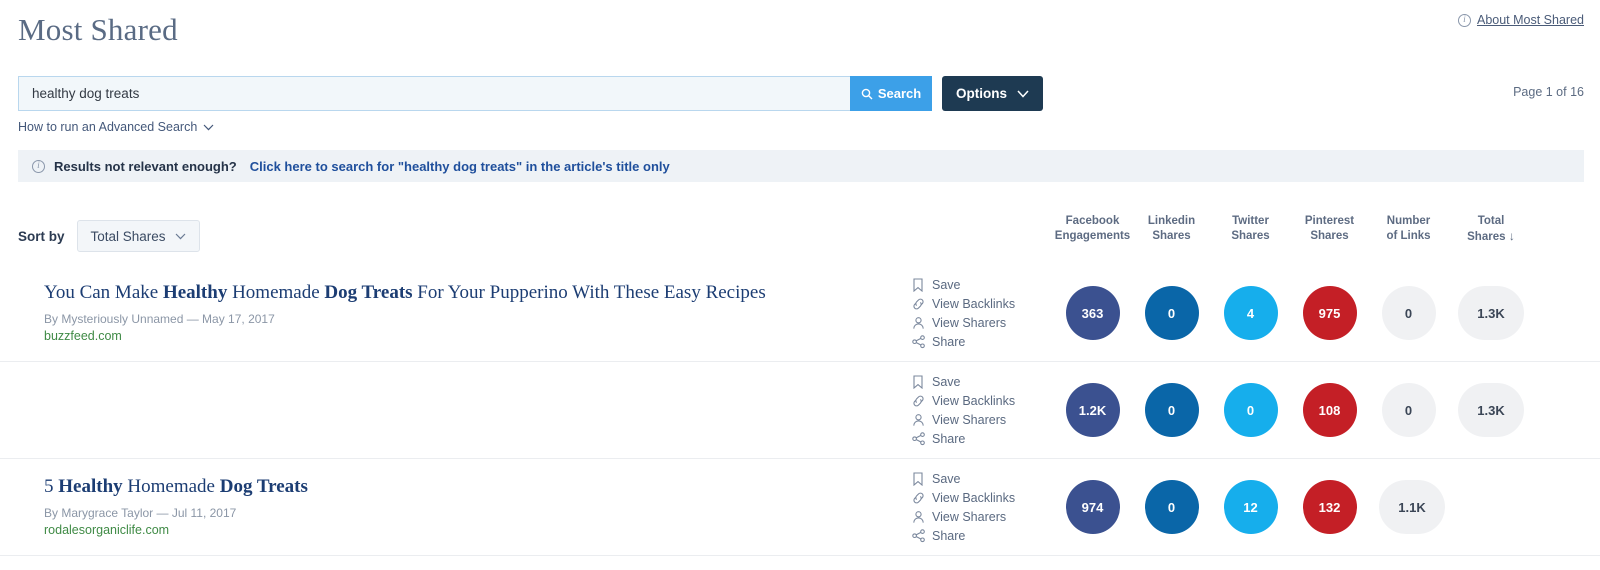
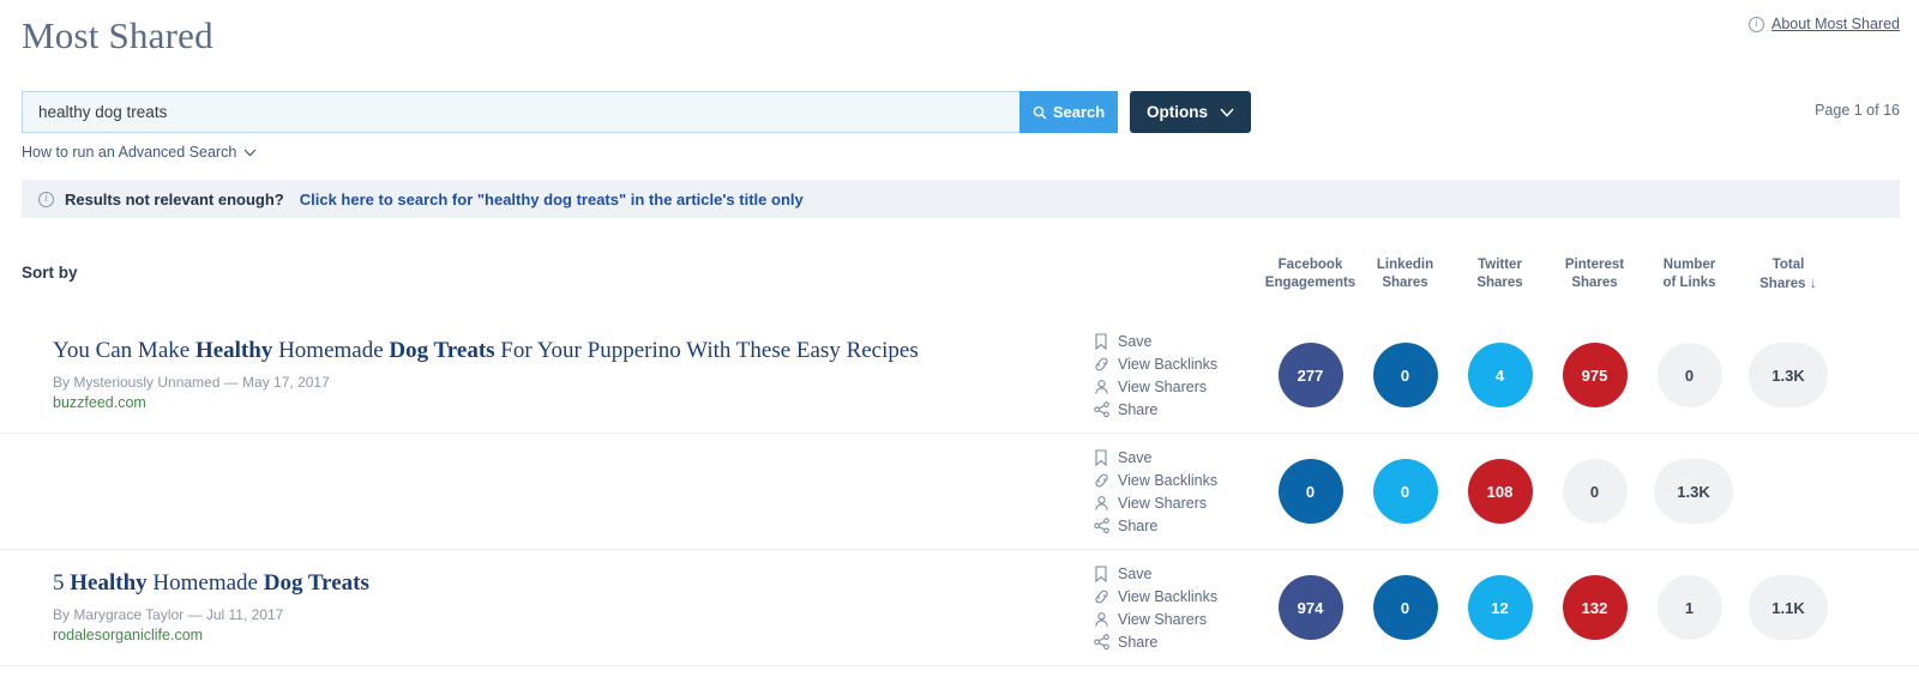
  Most Shared
  i
  About Most Shared
  healthy dog treats
  Search
  Options
  Page 1 of 16
  How to run an Advanced Search
  i
  Results not relevant enough?
  Click here to search for "healthy dog treats" in the article's title only
  Sort by
- Total Shares
  Facebook
  Engagements
  Linkedin
  Shares
  Twitter
  Shares
  Pinterest
  Shares
  Number
  of Links
  Total
  Shares ↓
  You Can Make Healthy Homemade Dog Treats For Your Pupperino With These Easy Recipes
  By Mysteriously Unnamed — May 17, 2017
  buzzfeed.com
  Save
  View Backlinks
  View Sharers
  Share
- 363
+ 277
  0
  4
  975
  0
  1.3K
  Save
  View Backlinks
  View Sharers
  Share
- 1.2K
  0
  0
  108
  0
  1.3K
  5 Healthy Homemade Dog Treats
  By Marygrace Taylor — Jul 11, 2017
  rodalesorganiclife.com
  Save
  View Backlinks
  View Sharers
  Share
  974
  0
  12
  132
+ 1
  1.1K
